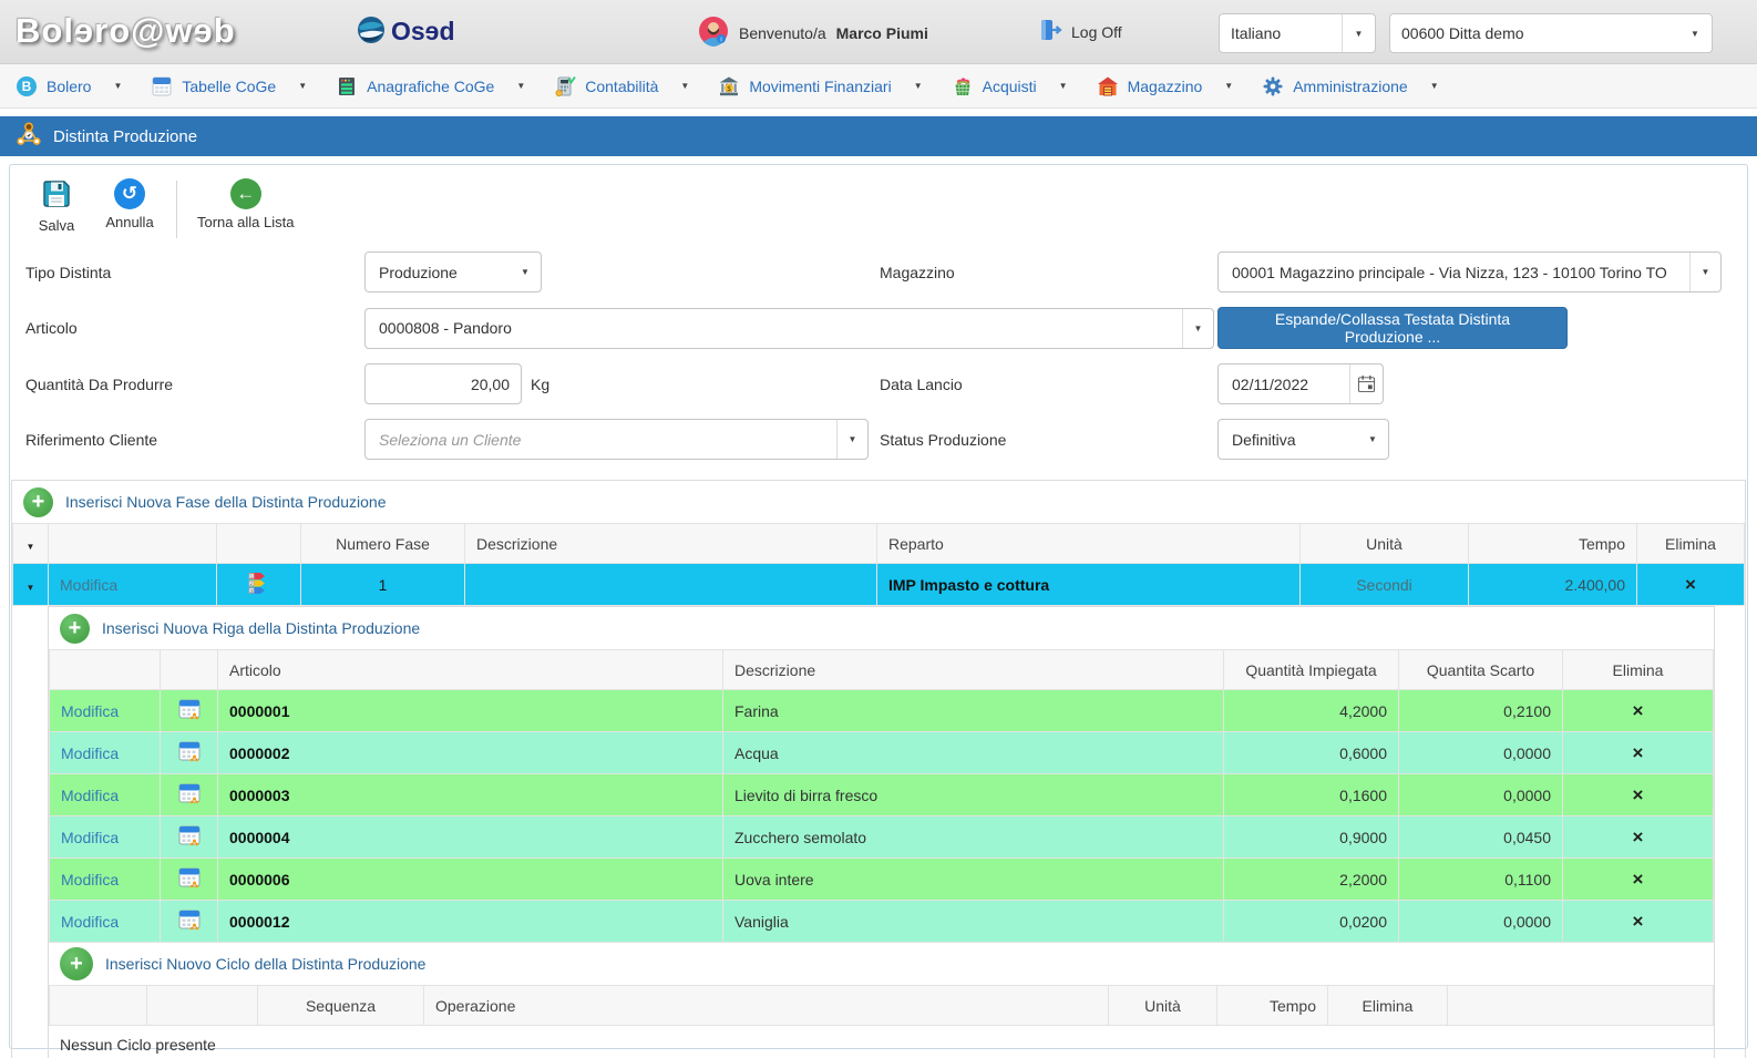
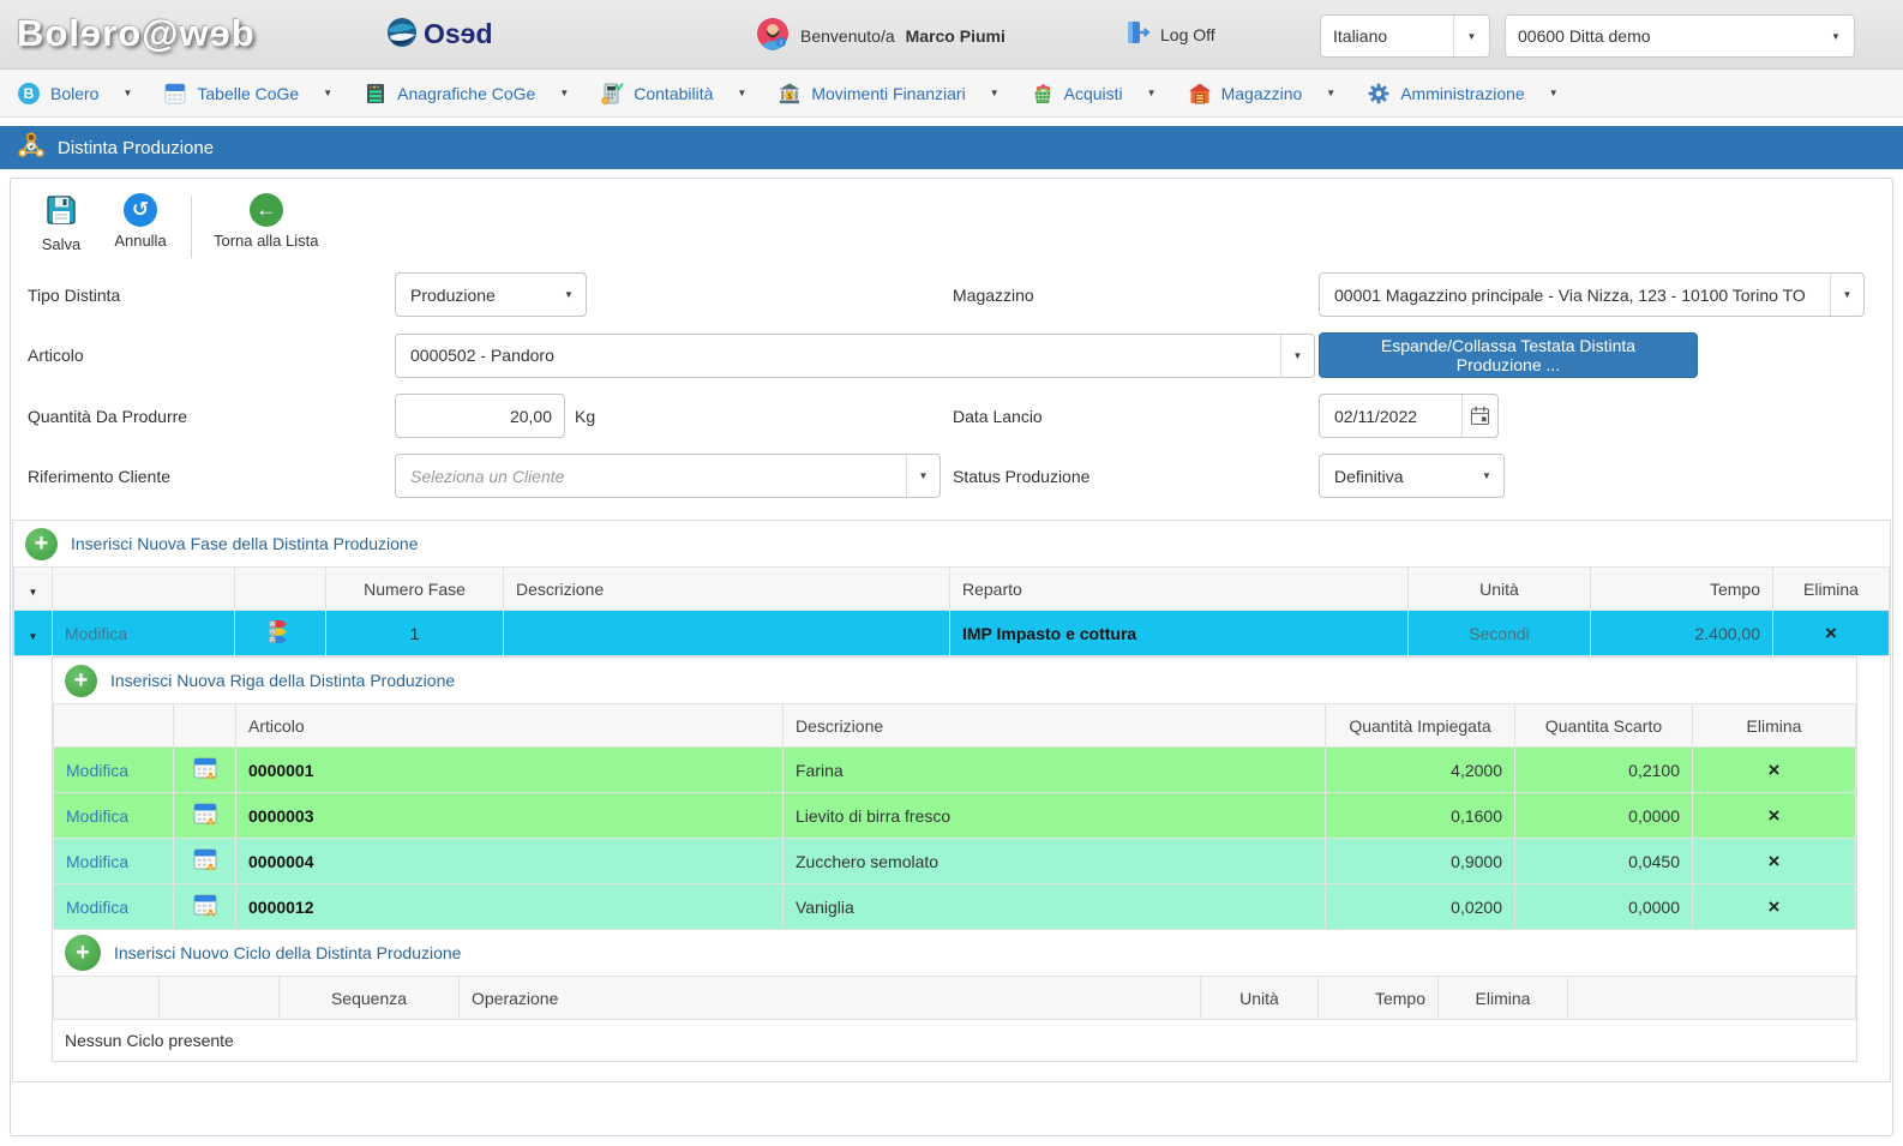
  Bolɘro@wɘb
  Osɘd
  Benvenuto/a
  Marco Piumi
  Log Off
  Italiano
  ▼
  00600 Ditta demo
  ▼
  B
  Bolero
  ▼
  Tabelle CoGe
  ▼
  Anagrafiche CoGe
  ▼
  Contabilità
  ▼
  Movimenti Finanziari
  ▼
  Acquisti
  ▼
  Magazzino
  ▼
  Amministrazione
  ▼
  Distinta Produzione
  Salva
  ↺
  Annulla
  ←
  Torna alla Lista
  Tipo Distinta
  Produzione
  ▼
  Magazzino
  00001 Magazzino principale - Via Nizza, 123 - 10100 Torino TO
  ▼
  Articolo
- 0000808 - Pandoro
+ 0000502 - Pandoro
  ▼
  Espande/Collassa Testata Distinta Produzione ...
  Quantità Da Produrre
  20,00
  Kg
  Data Lancio
  02/11/2022
  Riferimento Cliente
  Seleziona un Cliente
  ▼
  Status Produzione
  Definitiva
  ▼
  +
  Inserisci Nuova Fase della Distinta Produzione
  ▼			Numero Fase	Descrizione	Reparto	Unità	Tempo	Elimina
  ▼	Modifica		1		IMP Impasto e cottura	Secondi	2.400,00	×
  +
  Inserisci Nuova Riga della Distinta Produzione
  		Articolo	Descrizione	Quantità Impiegata	Quantita Scarto	Elimina
  Modifica		0000001	Farina	4,2000	0,2100	×
- Modifica		0000002	Acqua	0,6000	0,0000	×
  Modifica		0000003	Lievito di birra fresco	0,1600	0,0000	×
  Modifica		0000004	Zucchero semolato	0,9000	0,0450	×
- Modifica		0000006	Uova intere	2,2000	0,1100	×
  Modifica		0000012	Vaniglia	0,0200	0,0000	×
  +
  Inserisci Nuovo Ciclo della Distinta Produzione
  		Sequenza	Operazione	Unità	Tempo	Elimina
  Nessun Ciclo presente
